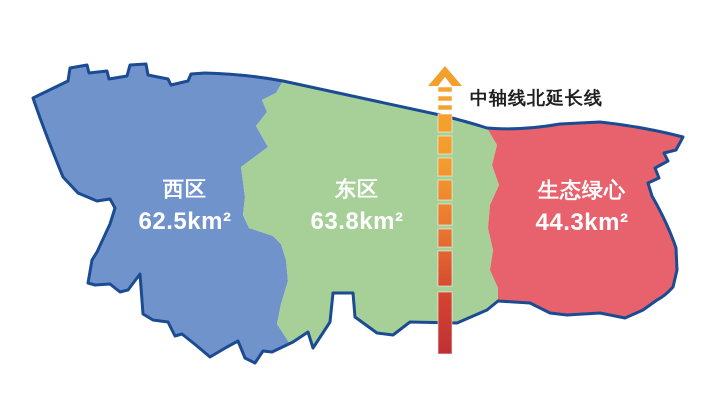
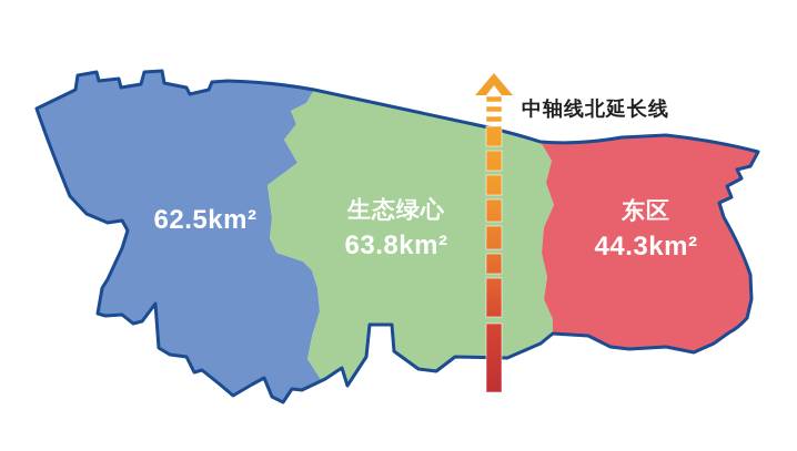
- 西区
  62.5km²
- 东区
+ 生态绿心
  63.8km²
- 生态绿心
+ 东区
  44.3km²
  中轴线北延长线
